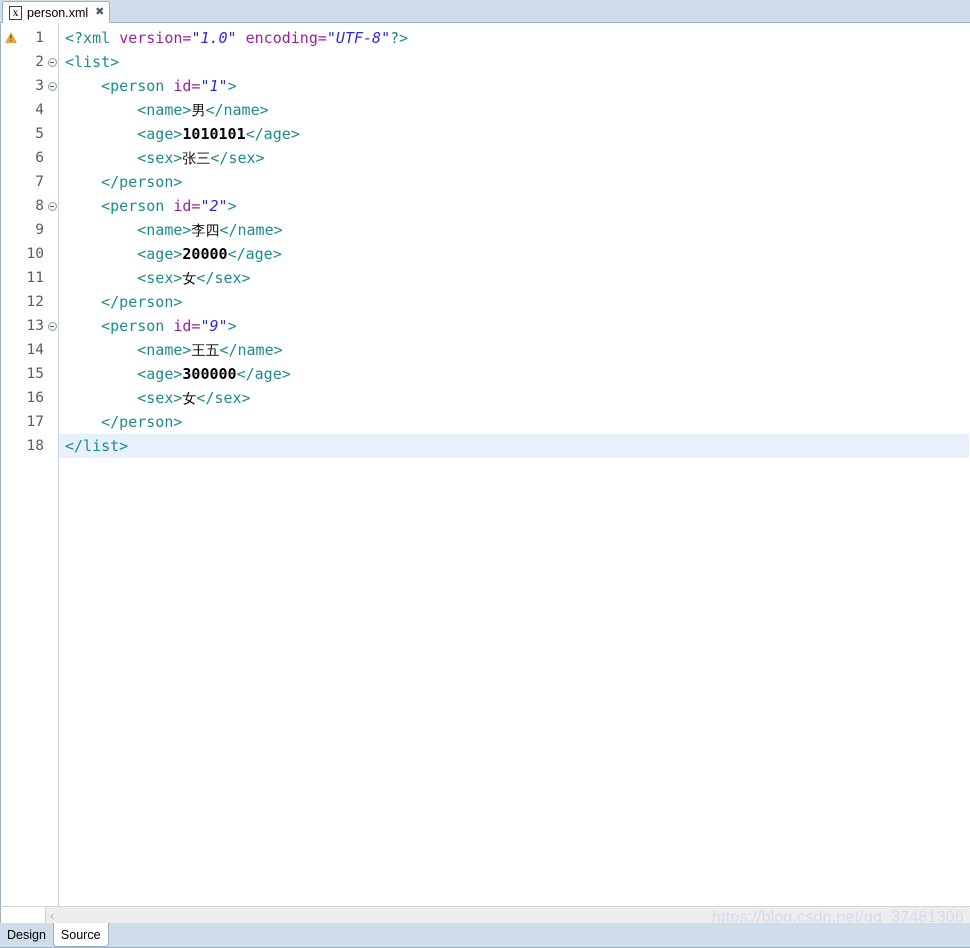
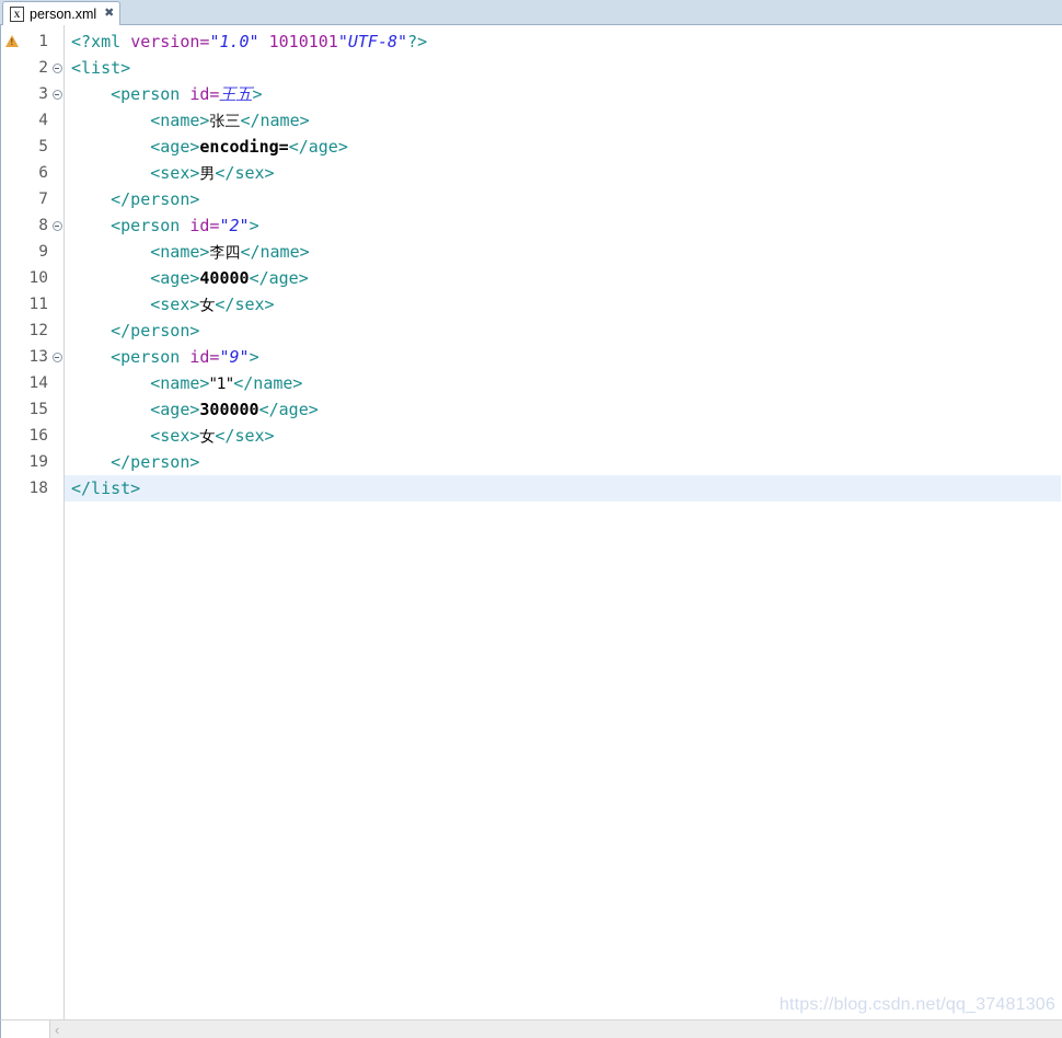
  X
  person.xml
  ✖
  1
  2
  3
  4
  5
  6
  7
  8
  9
  10
  11
  12
  13
  14
  15
  16
- 17
+ 19
  18
- <?xml version="1.0" encoding="UTF-8"?>
+ <?xml version="1.0" 1010101"UTF-8"?>
  <list>
- <person id="1">
+ <person id=王五>
- <name>男</name>
+ <name>张三</name>
- <age>1010101</age>
+ <age>encoding=</age>
- <sex>张三</sex>
+ <sex>男</sex>
  </person>
  <person id="2">
  <name>李四</name>
- <age>20000</age>
+ <age>40000</age>
  <sex>女</sex>
  </person>
  <person id="9">
- <name>王五</name>
+ <name>"1"</name>
  <age>300000</age>
  <sex>女</sex>
  </person>
  </list>
  ‹
- Design
- Source
  https://blog.csdn.net/qq_37481306
